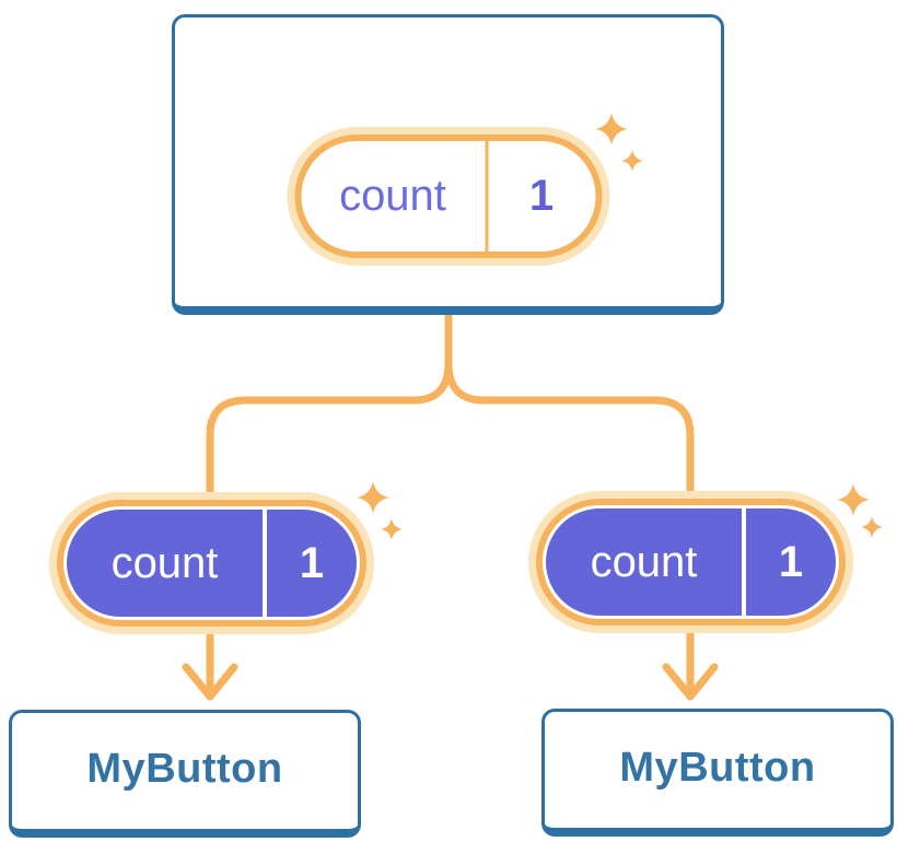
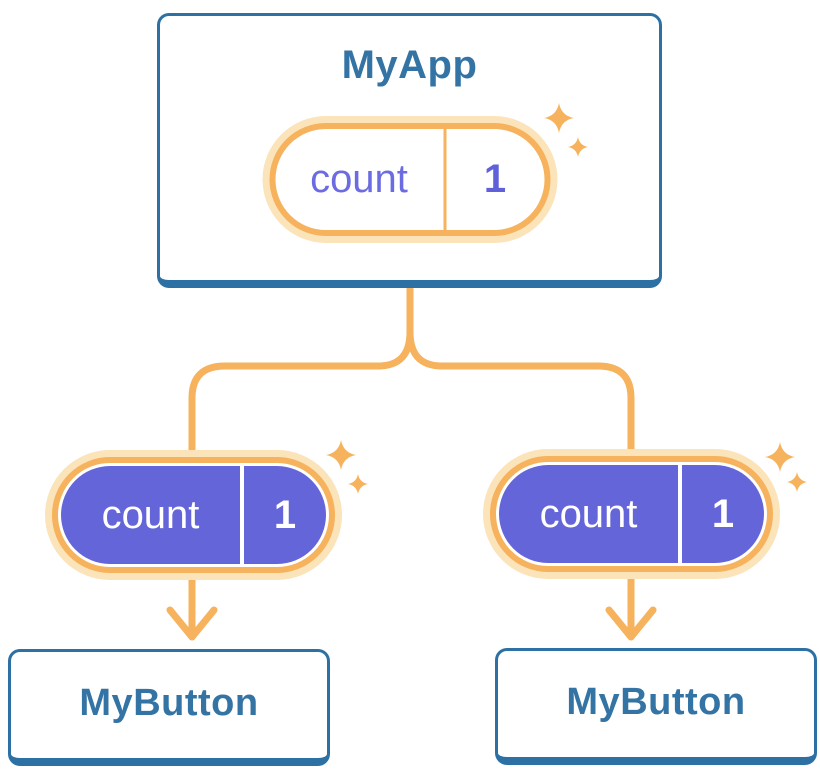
+ MyApp
  count
  1
  count
  1
  count
  1
  MyButton
  MyButton
